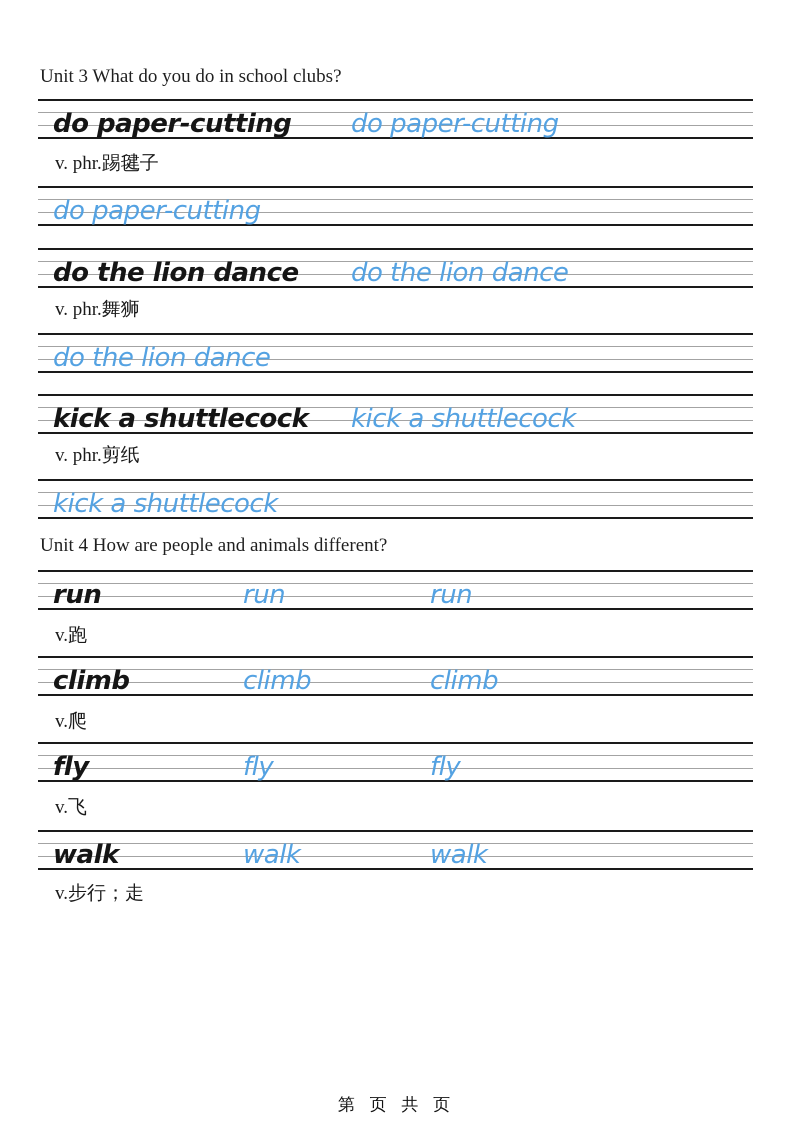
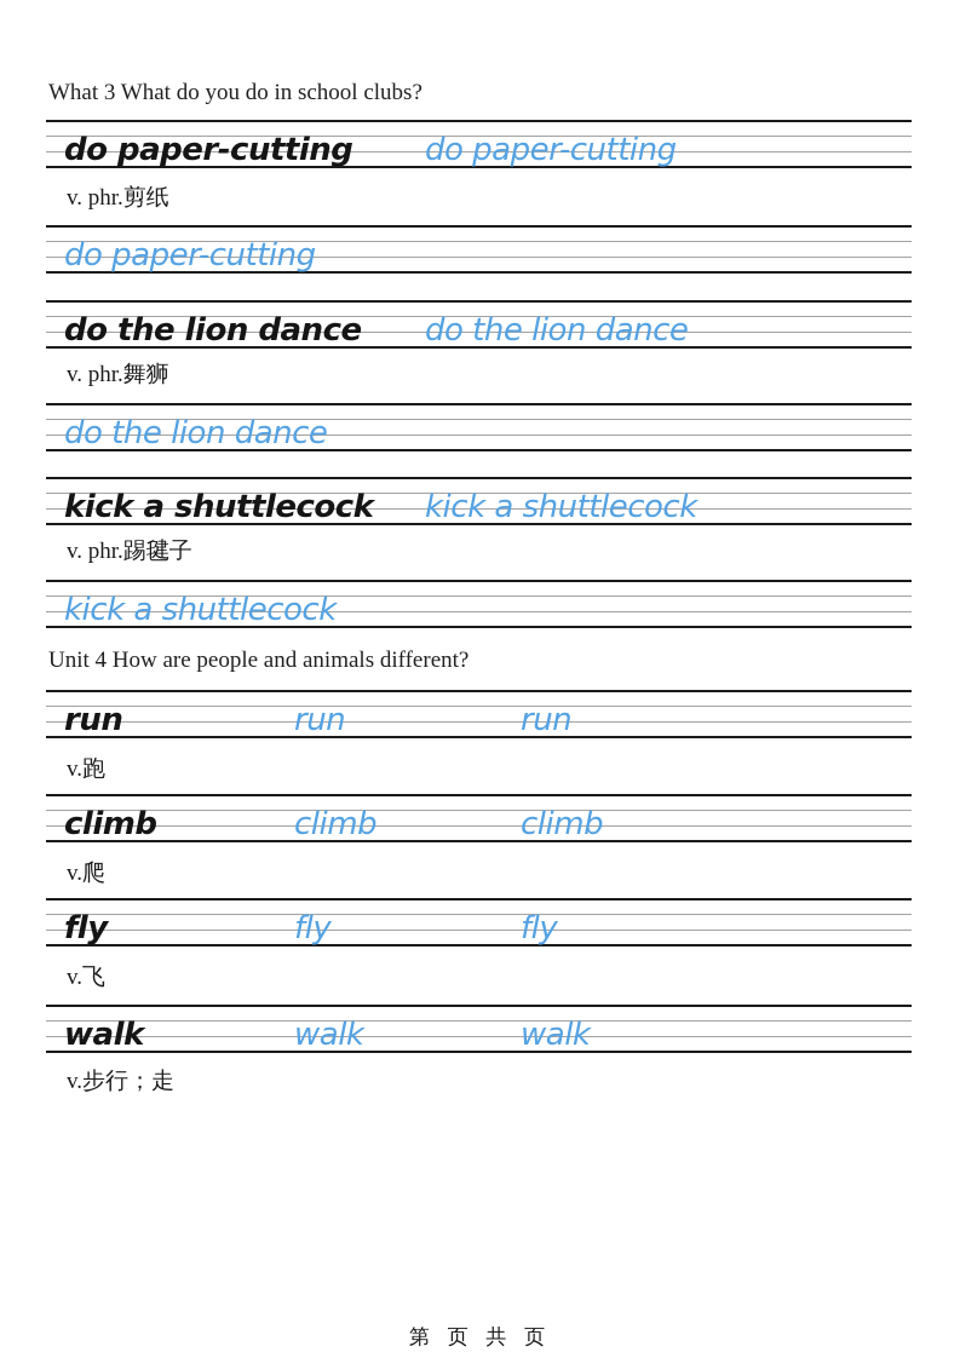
- Unit 3 What do you do in school clubs?
+ What 3 What do you do in school clubs?
  do paper-cutting
  do paper-cutting
- v. phr.踢毽子
+ v. phr.剪纸
  do paper-cutting
  do the lion dance
  do the lion dance
  v. phr.舞狮
  do the lion dance
  kick a shuttlecock
  kick a shuttlecock
- v. phr.剪纸
+ v. phr.踢毽子
  kick a shuttlecock
  Unit 4 How are people and animals different?
  run
  run
  run
  v.跑
  climb
  climb
  climb
  v.爬
  fly
  fly
  fly
  v.飞
  walk
  walk
  walk
  v.步行；走
  第 页 共 页
